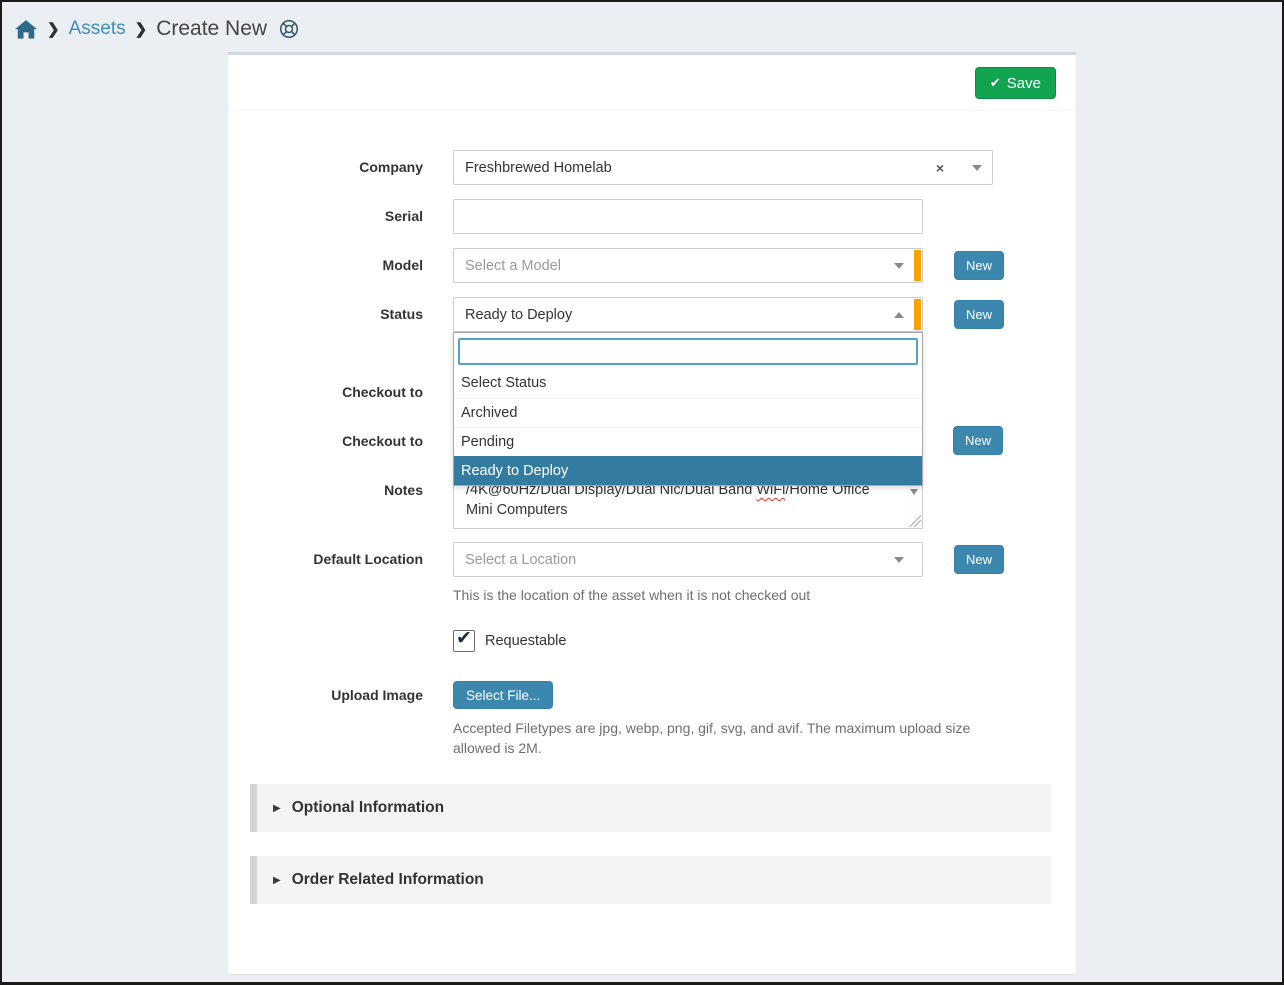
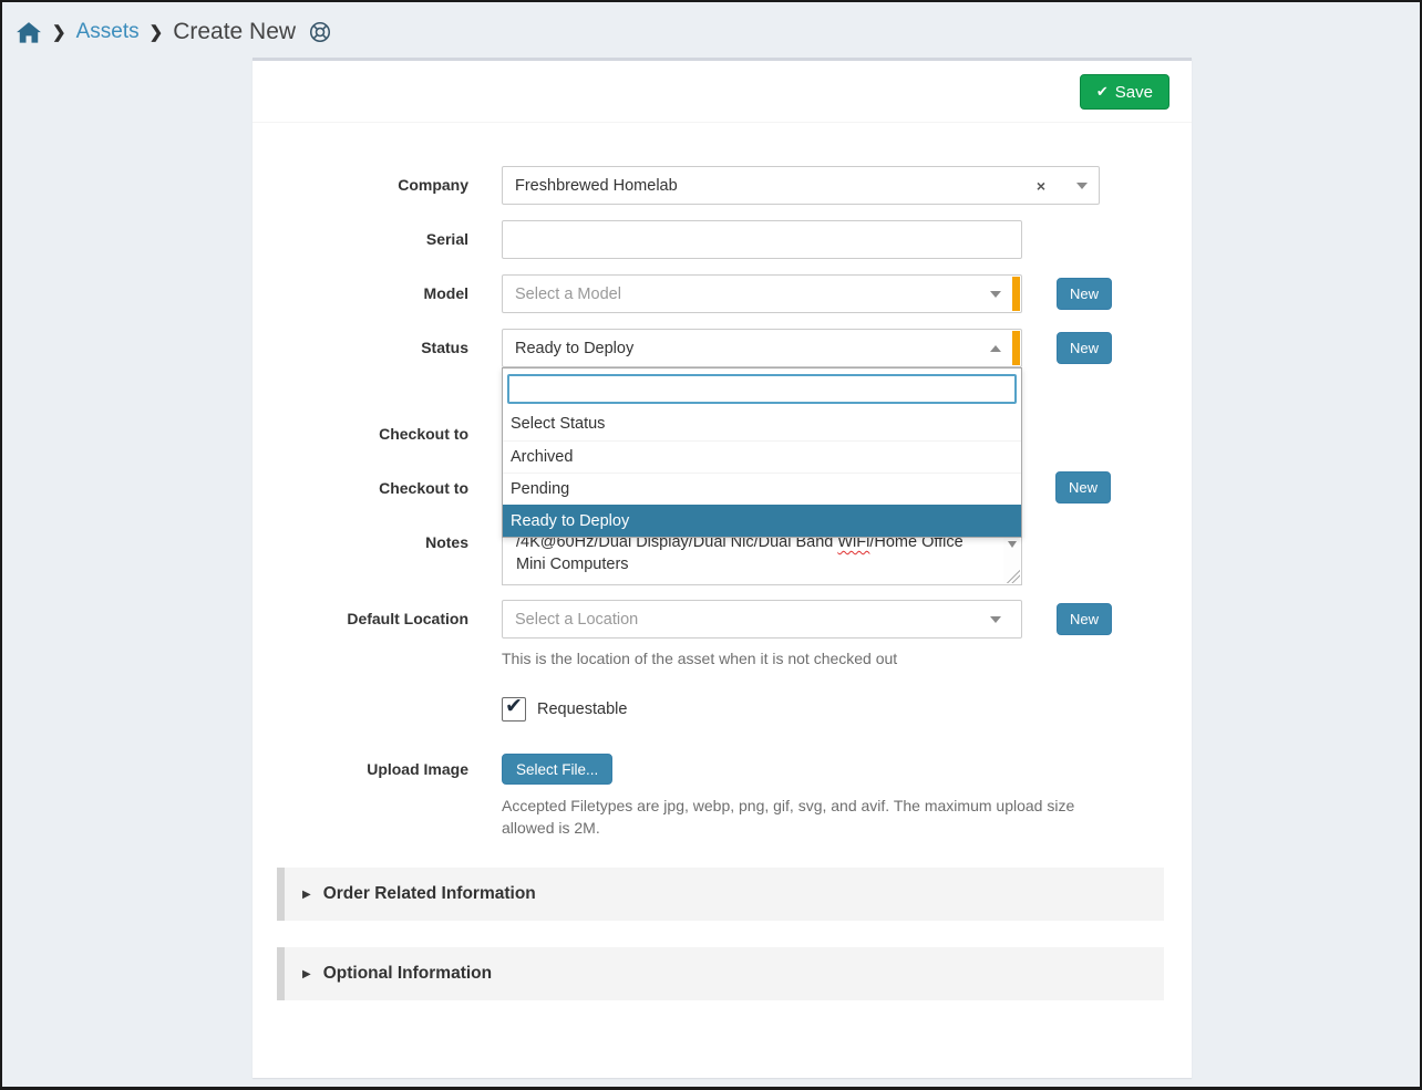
  ❯
  Assets
  ❯
  Create New
  ✔
  Save
  Company
  Freshbrewed Homelab
  ×
  Serial
  Model
  Select a Model
  New
  Status
  Ready to Deploy
  Select Status
  Archived
  Pending
  Ready to Deploy
  New
  Checkout to
  Checkout to
  New
  Notes
  /4K@60Hz/Dual Display/Dual Nic/Dual Band WiFi/Home Office Mini Computers
  Default Location
  Select a Location
  New
  This is the location of the asset when it is not checked out
  ✔
  Requestable
  Upload Image
  Select File...
  Accepted Filetypes are jpg, webp, png, gif, svg, and avif. The maximum upload size allowed is 2M.
  ▶
- Optional Information
+ Order Related Information
  ▶
- Order Related Information
+ Optional Information
